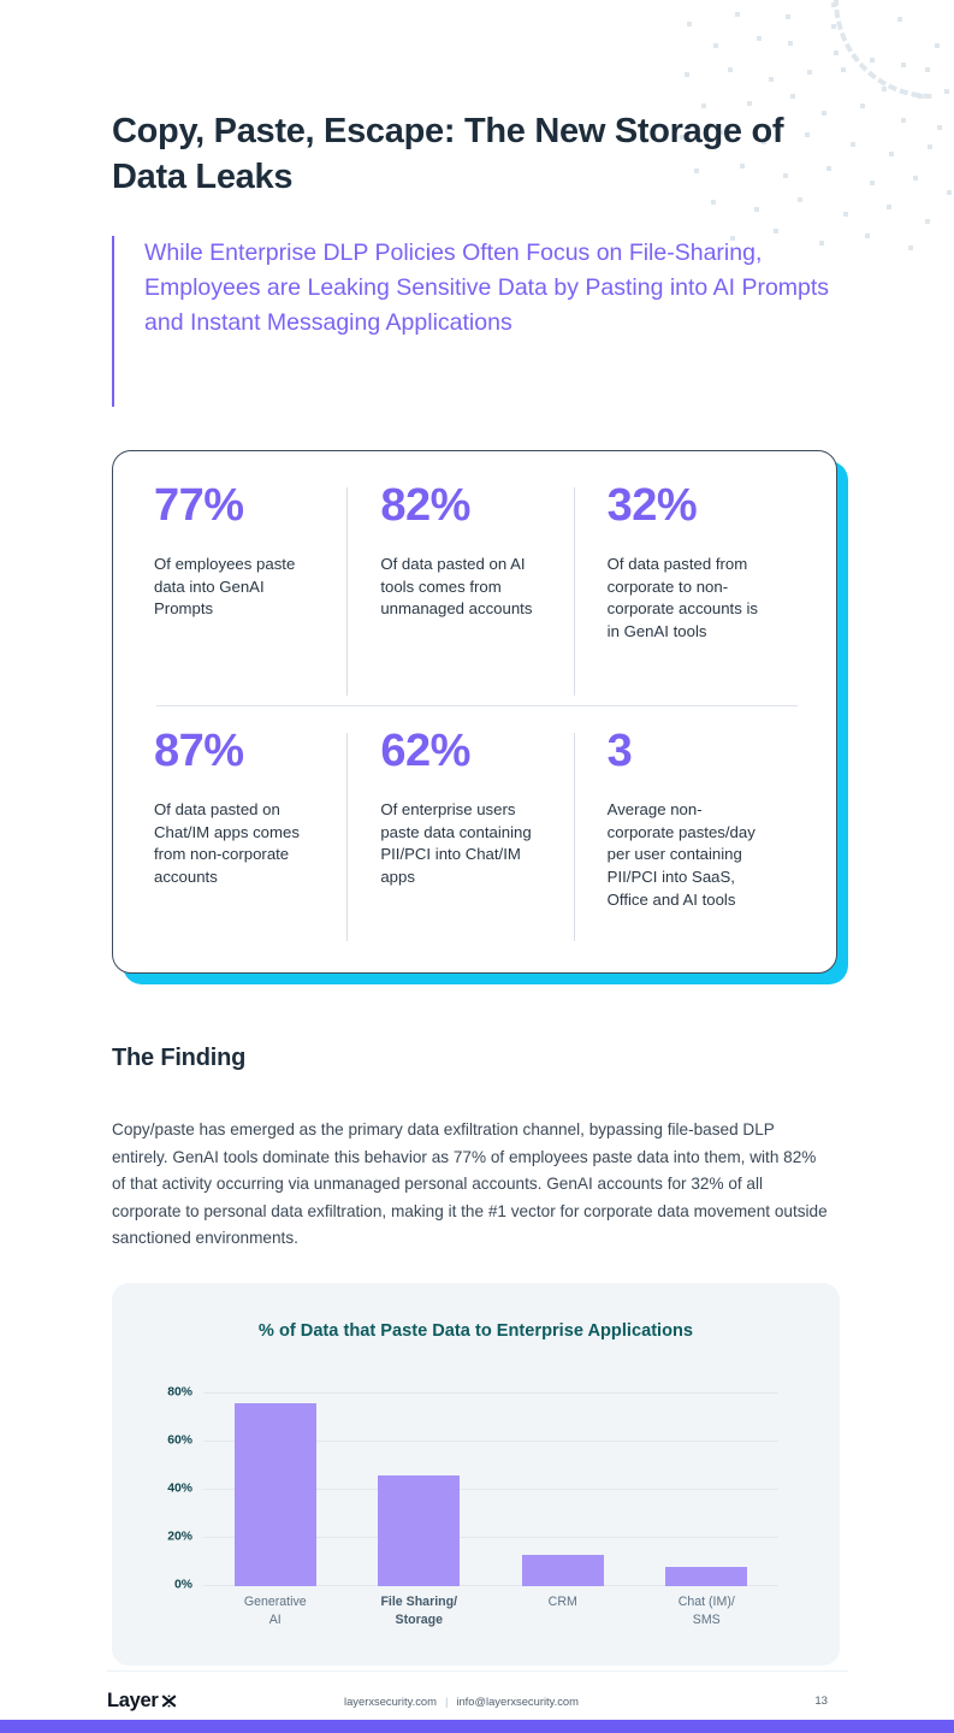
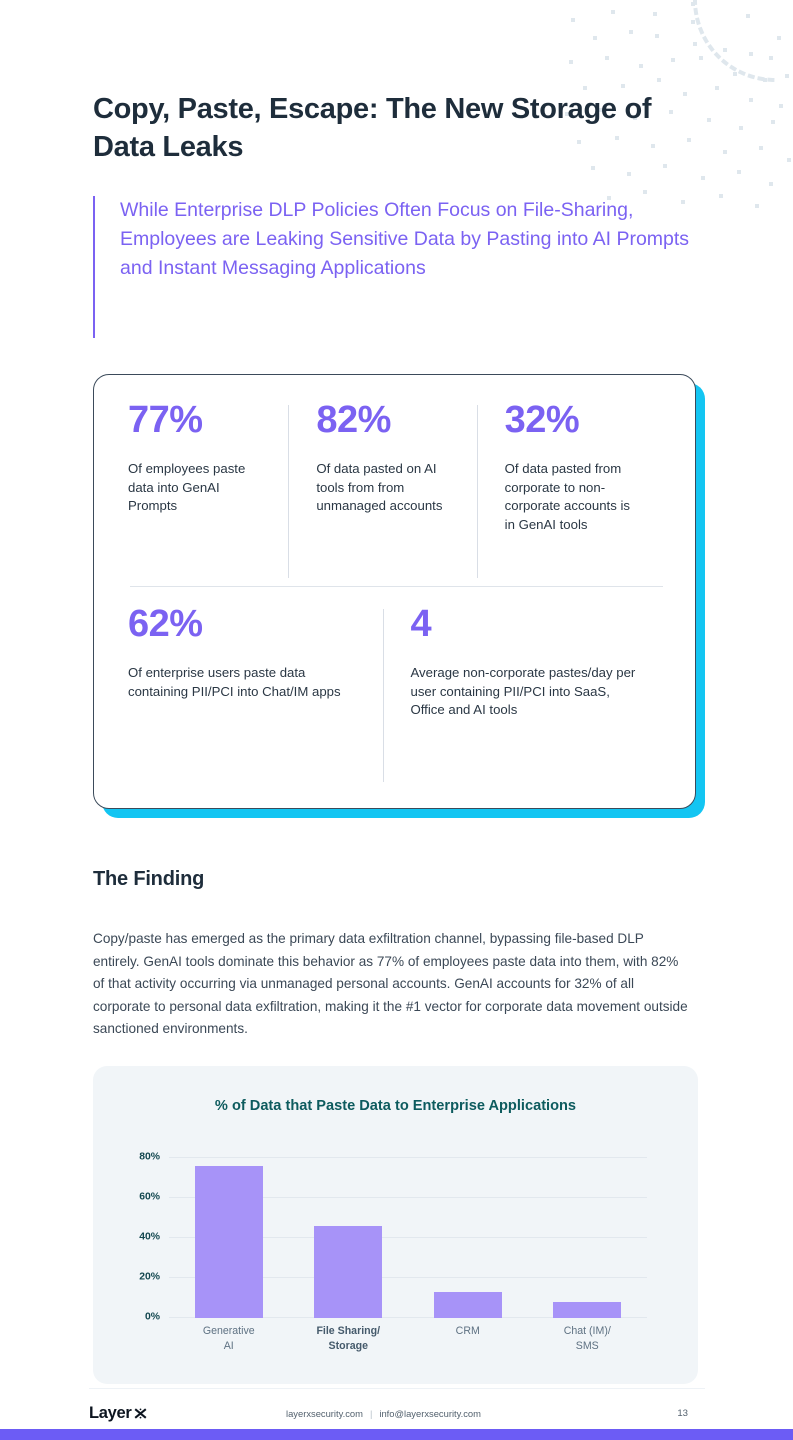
  Copy, Paste, Escape: The New Storage of Data Leaks
  While Enterprise DLP Policies Often Focus on File-Sharing, Employees are Leaking Sensitive Data by Pasting into AI Prompts and Instant Messaging Applications
  77%
  Of employees paste data into GenAI Prompts
  82%
- Of data pasted on AI tools comes from unmanaged accounts
+ Of data pasted on AI tools from from unmanaged accounts
  32%
  Of data pasted from corporate to non-corporate accounts is in GenAI tools
- 87%
- Of data pasted on Chat/IM apps comes from non-corporate accounts
  62%
  Of enterprise users paste data containing PII/PCI into Chat/IM apps
- 3
+ 4
  Average non-corporate pastes/day per user containing PII/PCI into SaaS, Office and AI tools
  The Finding
  Copy/paste has emerged as the primary data exfiltration channel, bypassing file-based DLP entirely. GenAI tools dominate this behavior as 77% of employees paste data into them, with 82% of that activity occurring via unmanaged personal accounts. GenAI accounts for 32% of all corporate to personal data exfiltration, making it the #1 vector for corporate data movement outside sanctioned environments.
  % of Data that Paste Data to Enterprise Applications
  0%
  20%
  40%
  60%
  80%
  Generative
  AI
  File Sharing/
  Storage
  CRM
  Chat (IM)/
  SMS
  Layer
  layerxsecurity.com
  |
  info@layerxsecurity.com
  13
